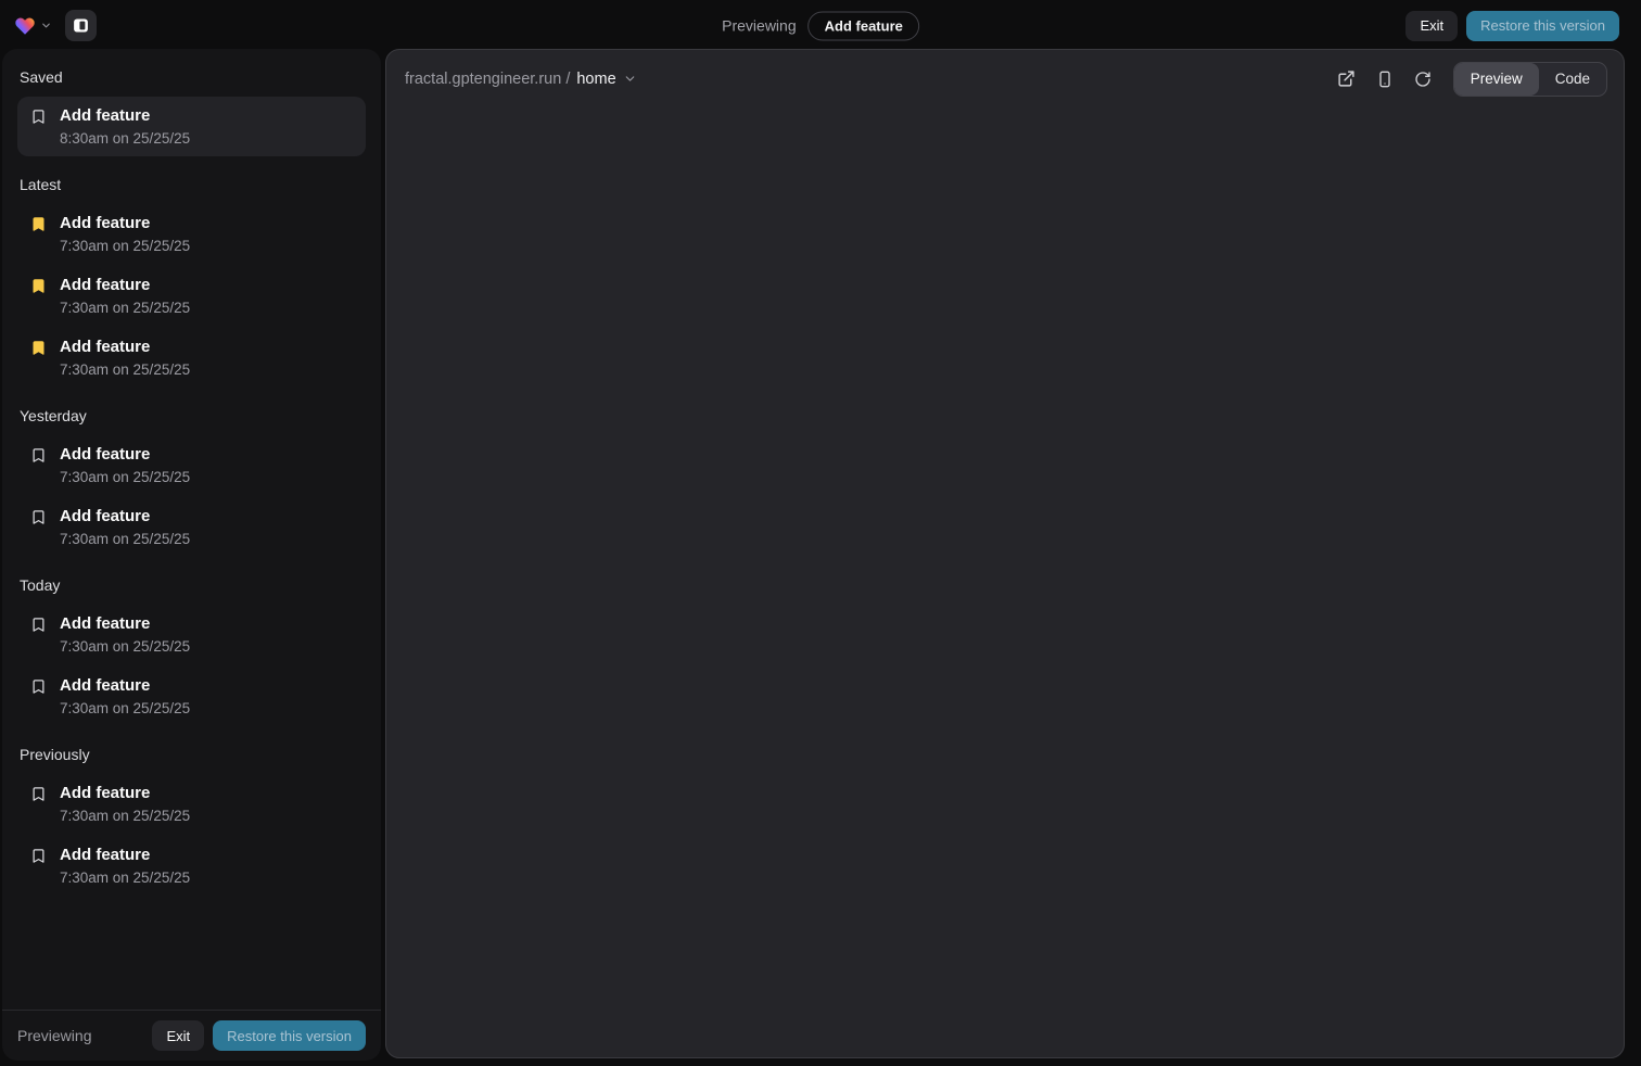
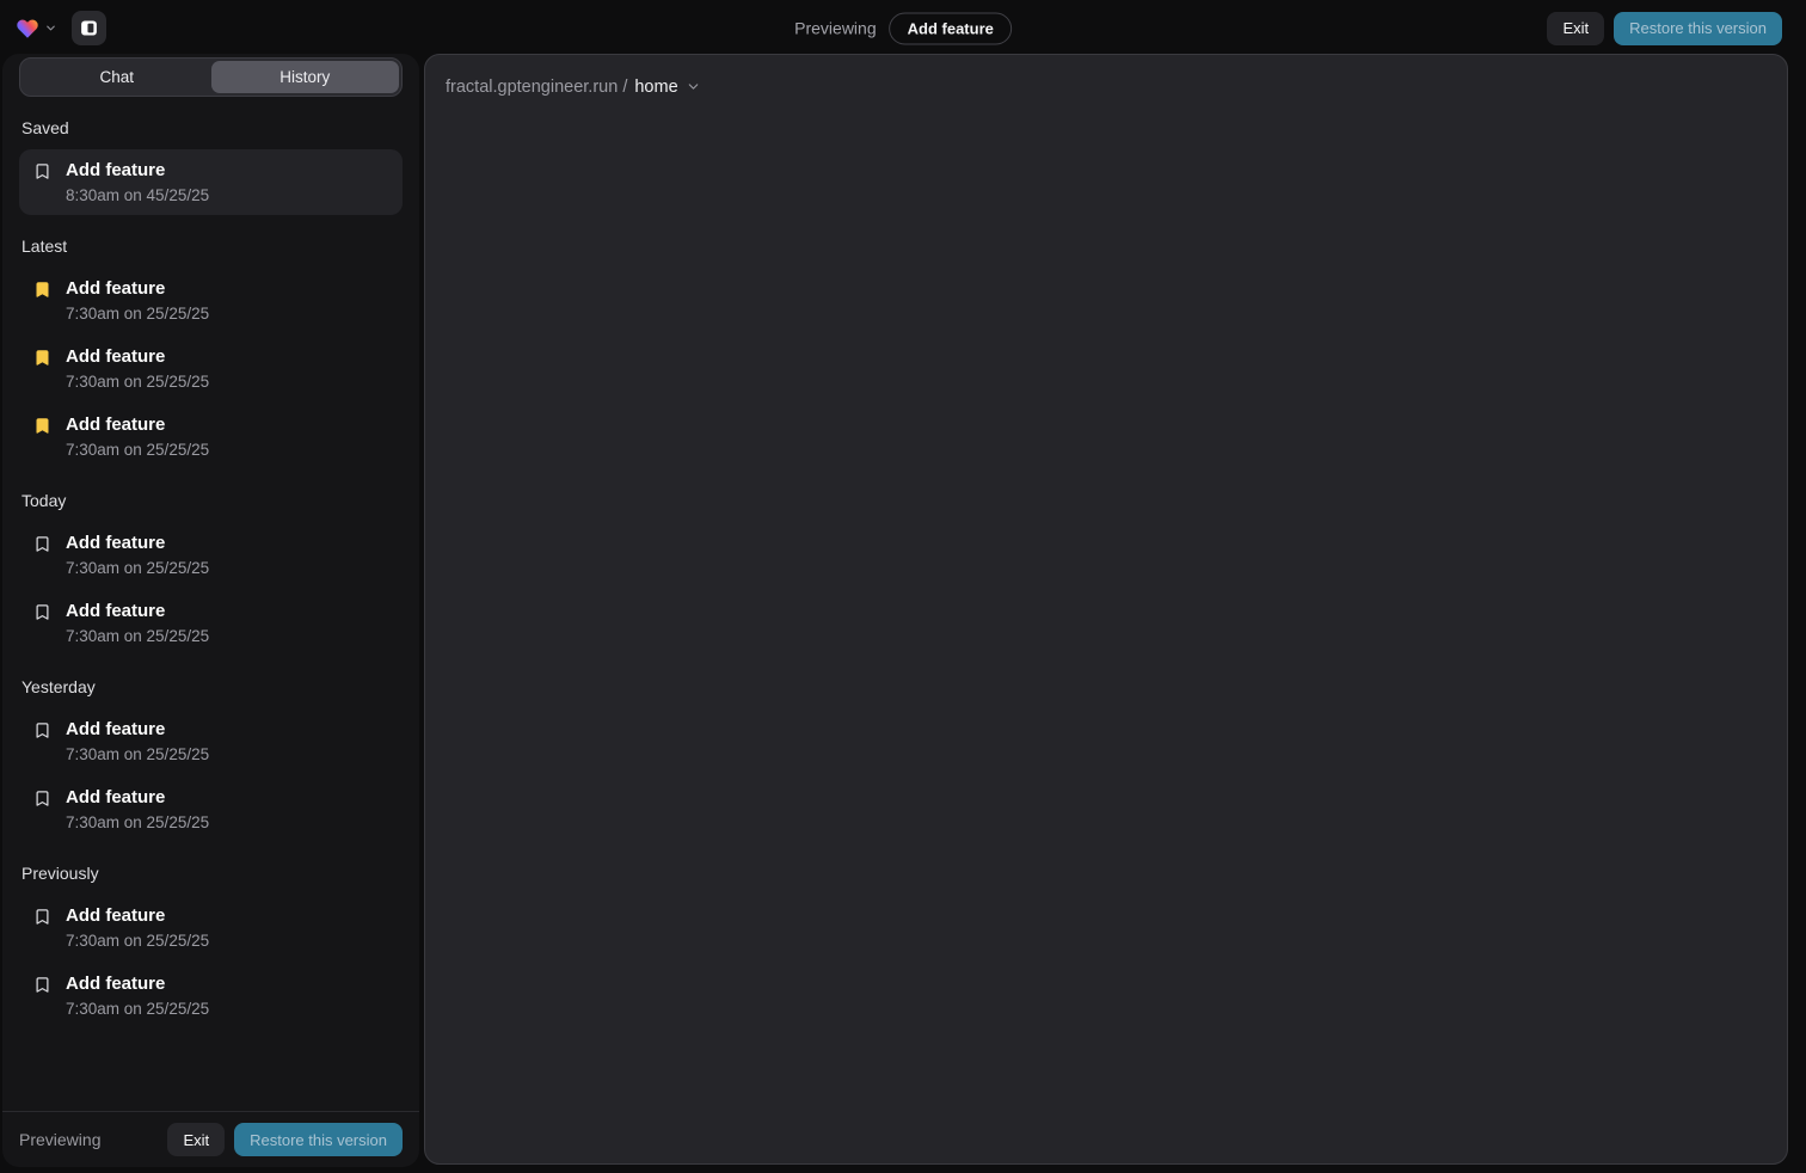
  Previewing
  Add feature
  Exit
  Restore this version
+ Chat
+ History
  Saved
  Add feature
- 8:30am on 25/25/25
+ 8:30am on 45/25/25
  Latest
  Add feature
  7:30am on 25/25/25
  Add feature
  7:30am on 25/25/25
  Add feature
  7:30am on 25/25/25
- Yesterday
+ Today
  Add feature
  7:30am on 25/25/25
  Add feature
  7:30am on 25/25/25
- Today
+ Yesterday
  Add feature
  7:30am on 25/25/25
  Add feature
  7:30am on 25/25/25
  Previously
  Add feature
  7:30am on 25/25/25
  Add feature
  7:30am on 25/25/25
  Previewing
  Exit
  Restore this version
  fractal.gptengineer.run /
  home
- Preview
- Code
